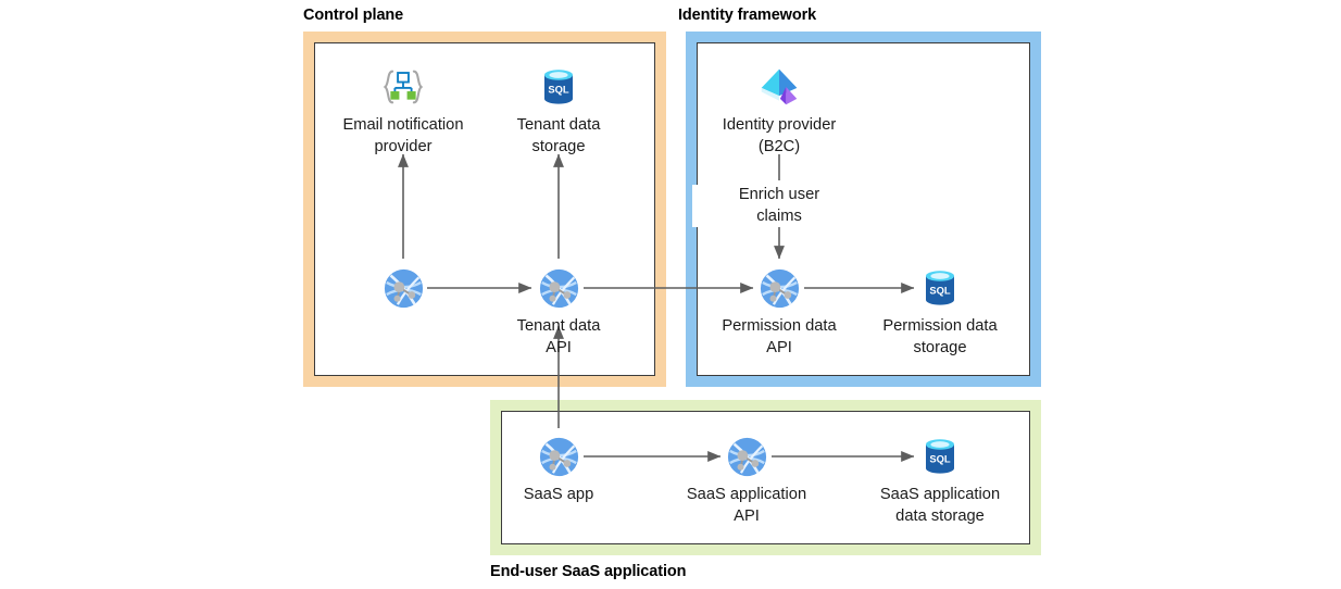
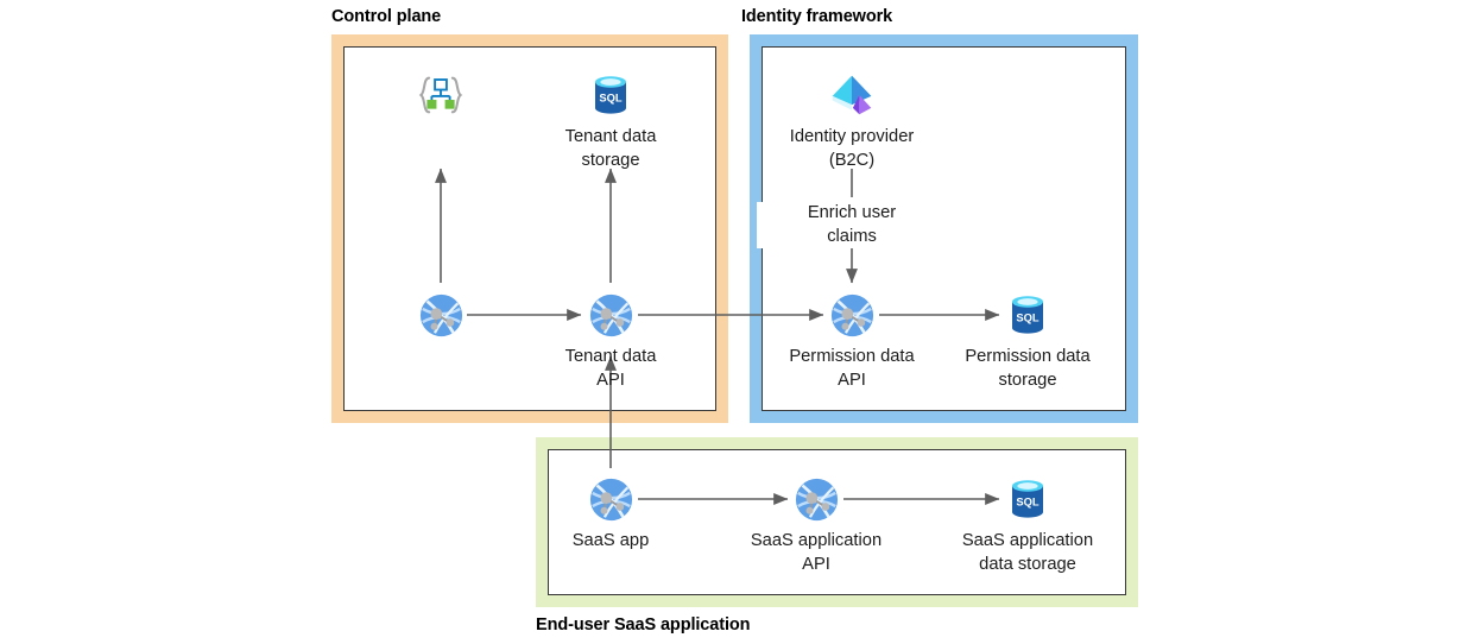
  Control plane
  Identity framework
  End-user SaaS application
  Enrich user
  claims
- Email notification
- provider
  SQL
  Tenant data
  storage
  Identity provider
  (B2C)
  Tenant data
  API
  Permission data
  API
  SQL
  Permission data
  storage
  SaaS app
  SaaS application
  API
  SQL
  SaaS application
  data storage
